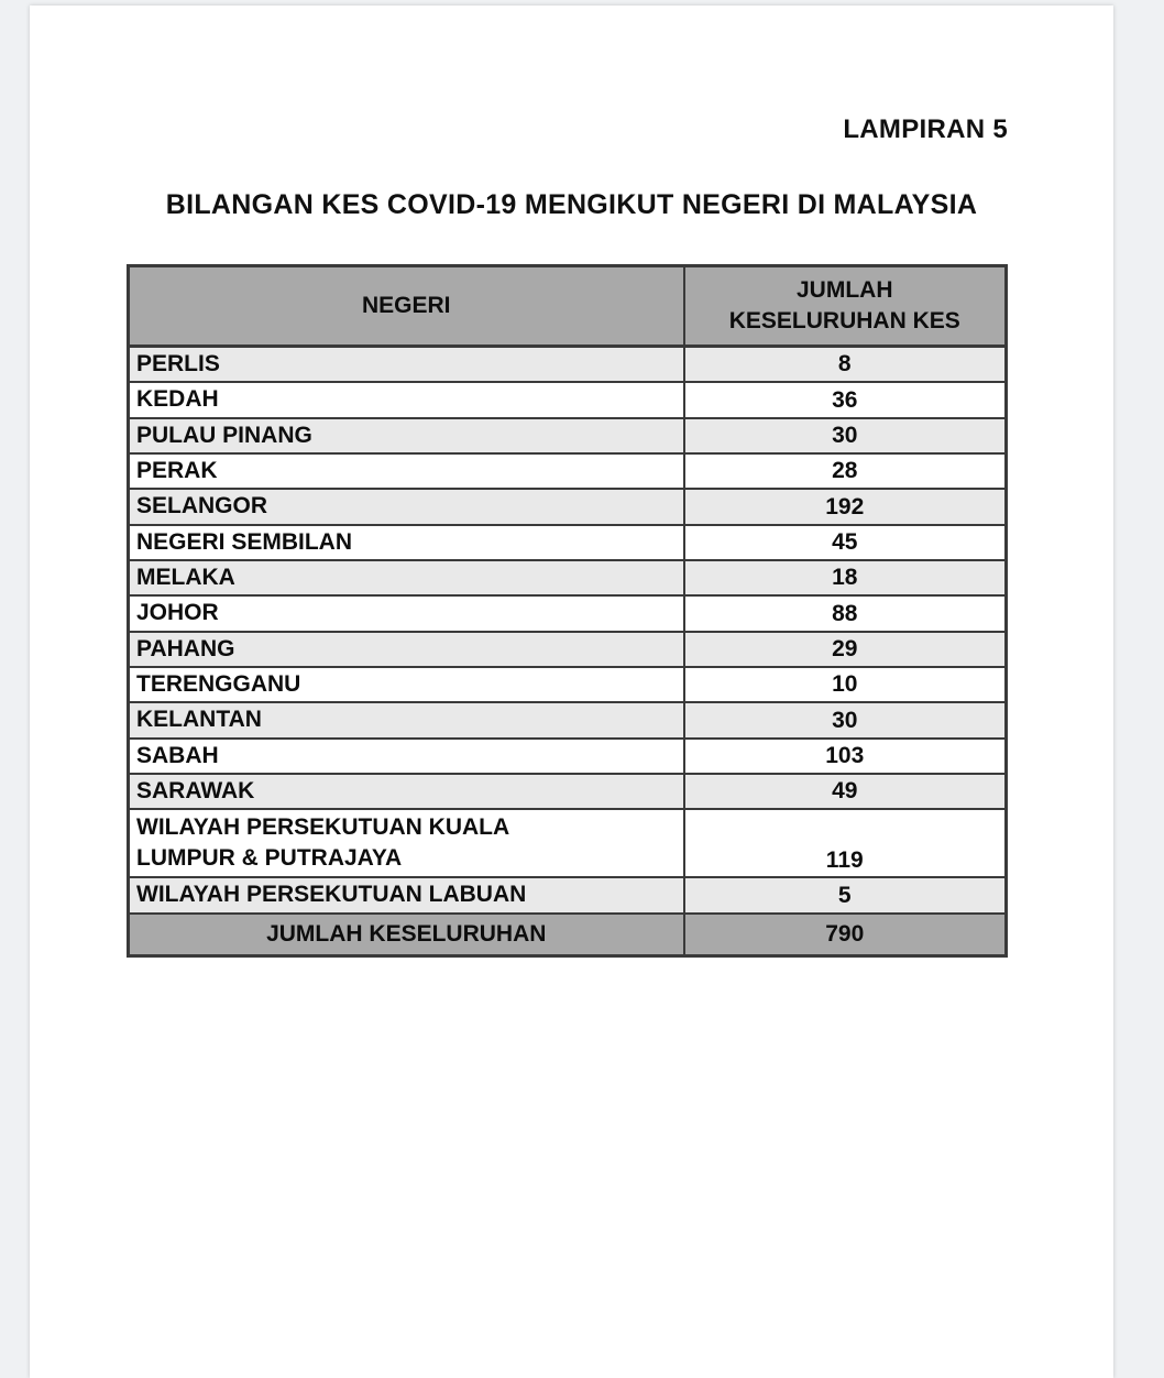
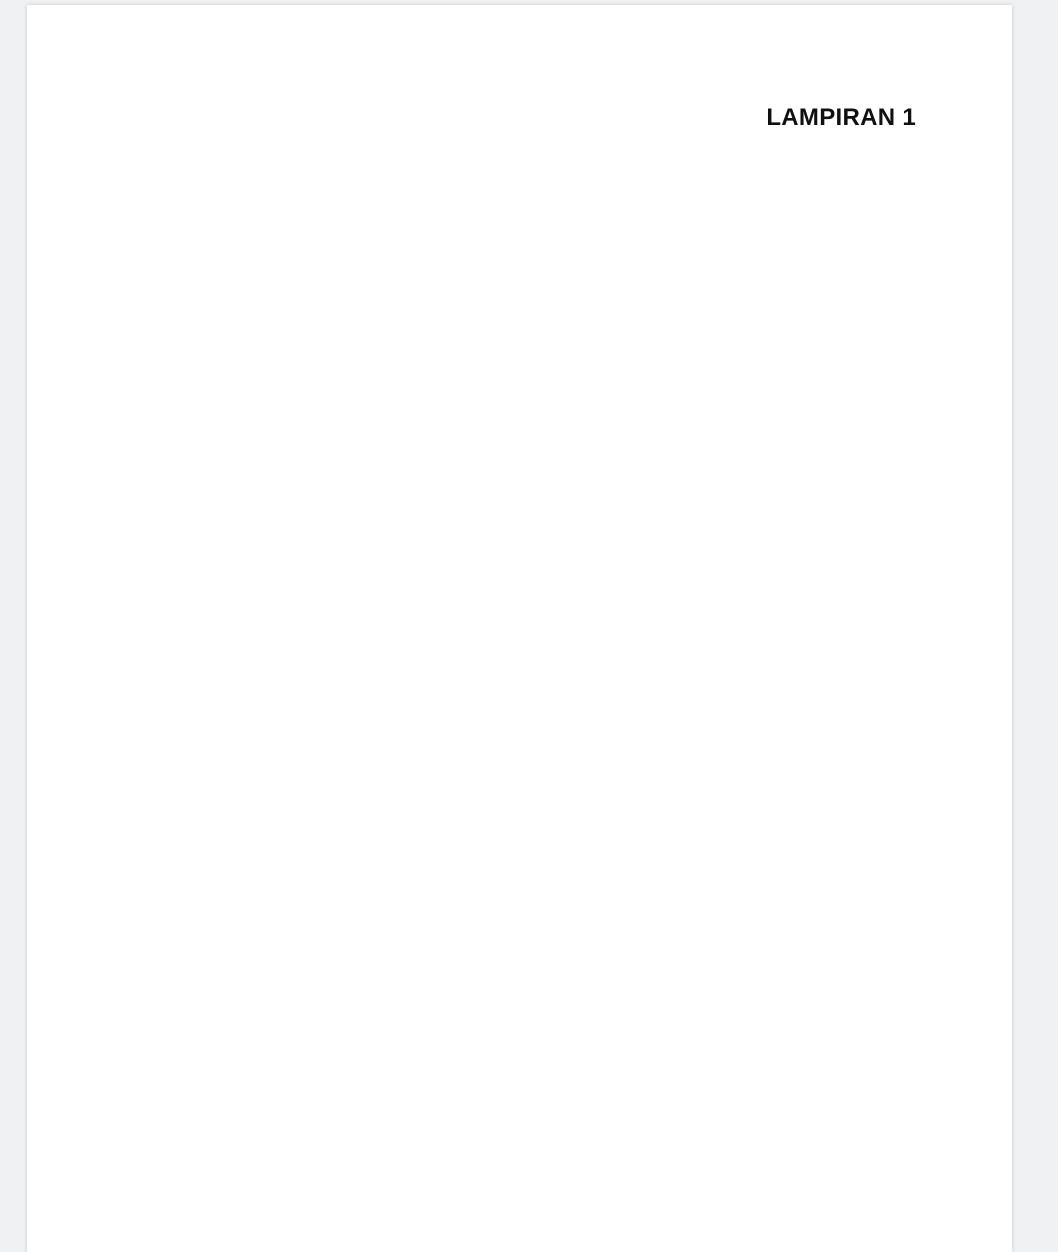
- LAMPIRAN 5
+ LAMPIRAN 1
- BILANGAN KES COVID-19 MENGIKUT NEGERI DI MALAYSIA
- NEGERI	JUMLAH KESELURUHAN KES
- PERLIS	8
- KEDAH	36
- PULAU PINANG	30
- PERAK	28
- SELANGOR	192
- NEGERI SEMBILAN	45
- MELAKA	18
- JOHOR	88
- PAHANG	29
- TERENGGANU	10
- KELANTAN	30
- SABAH	103
- SARAWAK	49
- WILAYAH PERSEKUTUAN KUALA LUMPUR & PUTRAJAYA	119
- WILAYAH PERSEKUTUAN LABUAN	5
- JUMLAH KESELURUHAN	790
